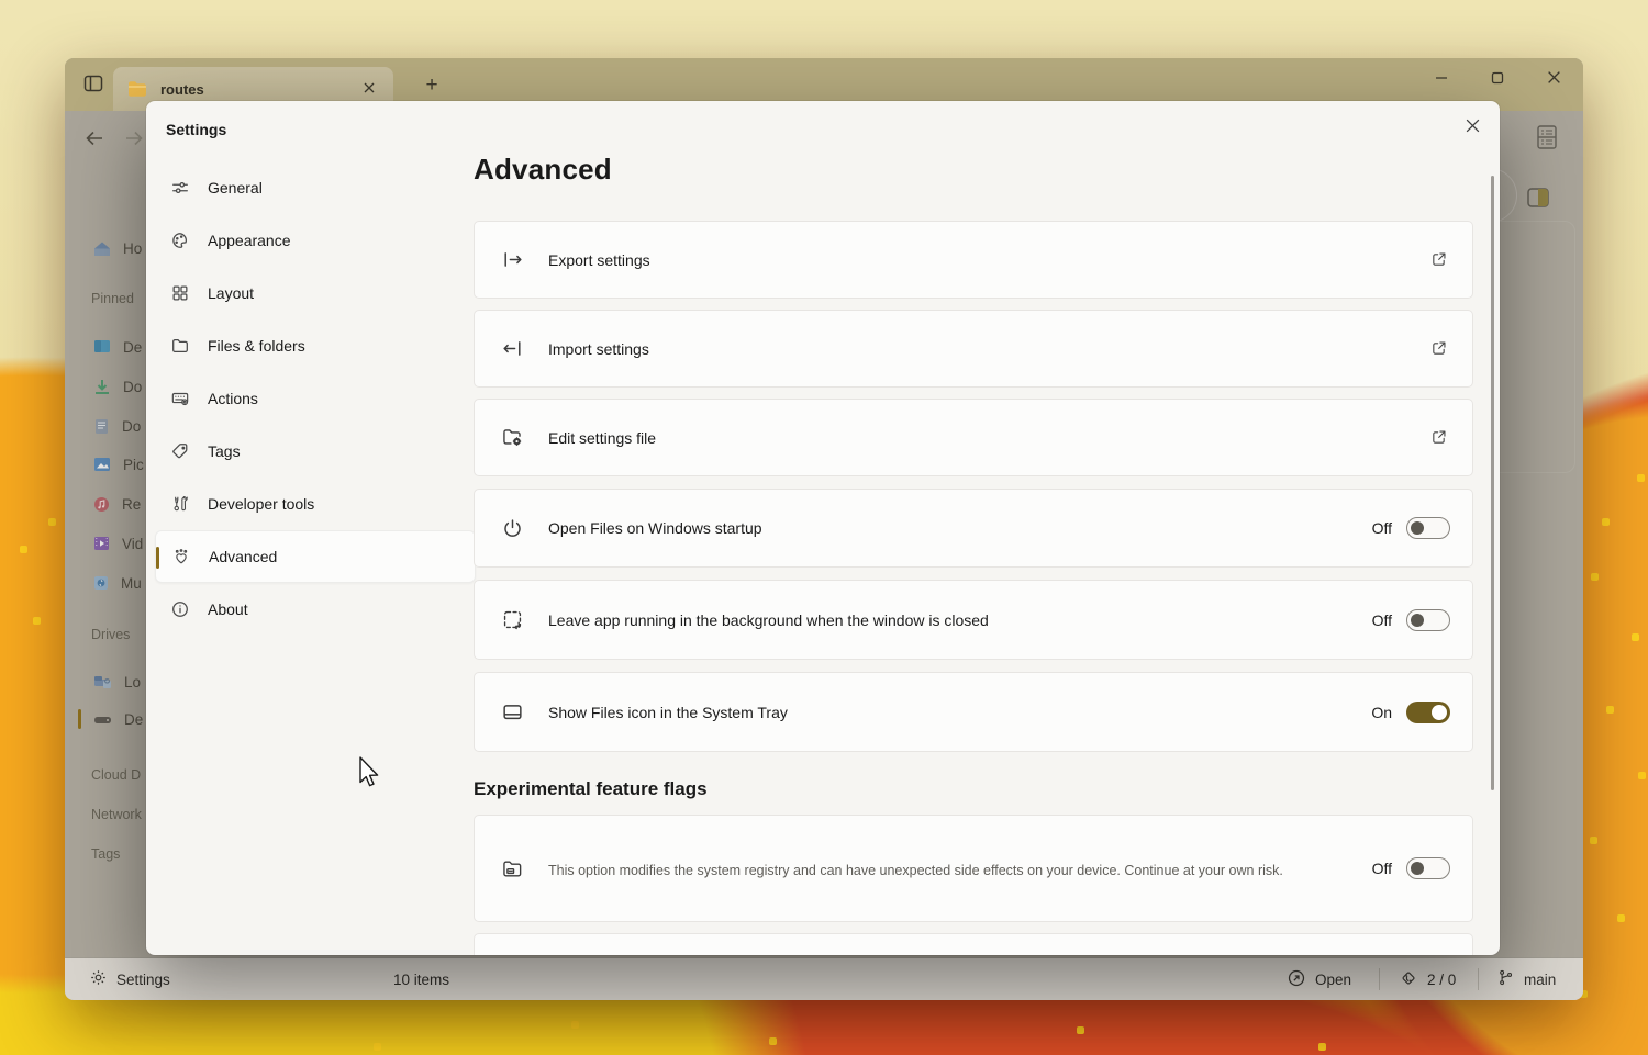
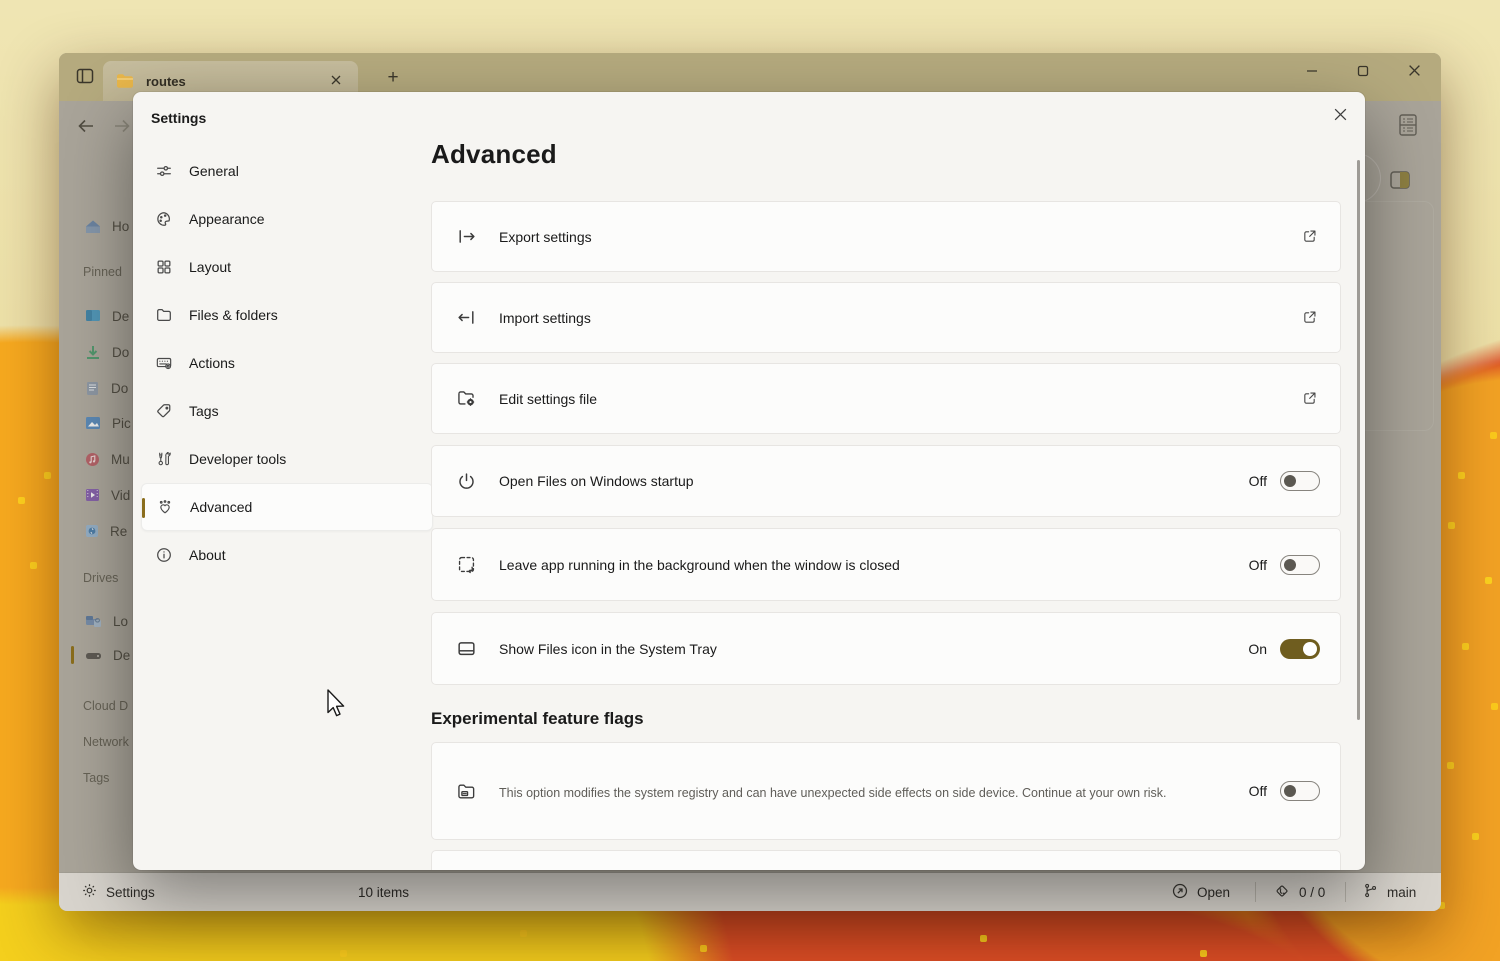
  routes
  +
  Ho
  Pinned
  De
  Do
  Do
  Pic
- Re
+ Mu
  Vid
- Mu
+ Re
  Drives
  Lo
  De
  Cloud D
  Network
  Tags
  Settings
  10 items
  Open
- 2 / 0
+ 0 / 0
  main
  Settings
  General
  Appearance
  Layout
  Files & folders
  Actions
  Tags
  Developer tools
  Advanced
  About
  Advanced
  Export settings
  Import settings
  Edit settings file
  Open Files on Windows startup
  Off
  Leave app running in the background when the window is closed
  Off
  Show Files icon in the System Tray
  On
  Experimental feature flags
- This option modifies the system registry and can have unexpected side effects on your device. Continue at your own risk.
+ This option modifies the system registry and can have unexpected side effects on side device. Continue at your own risk.
  Off
